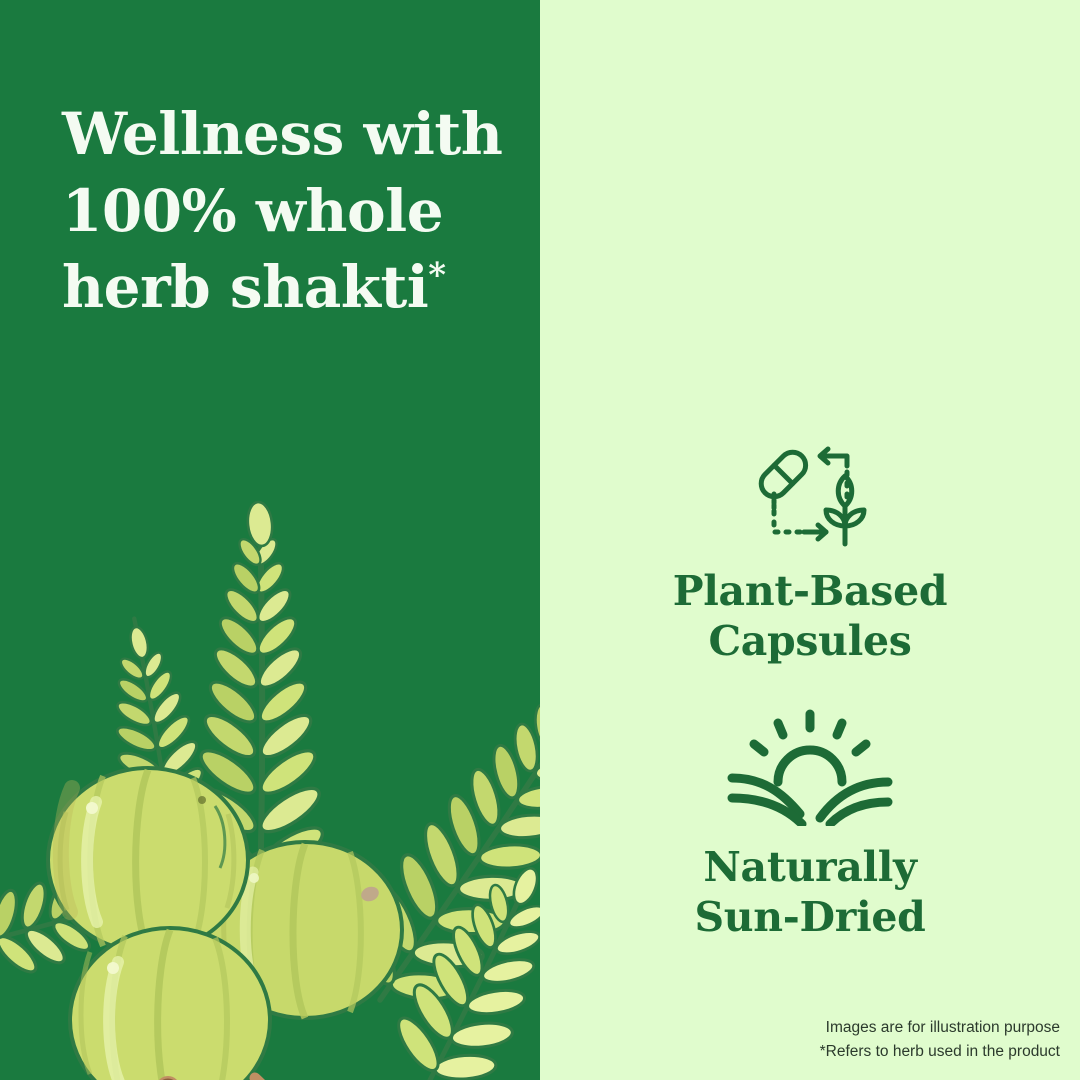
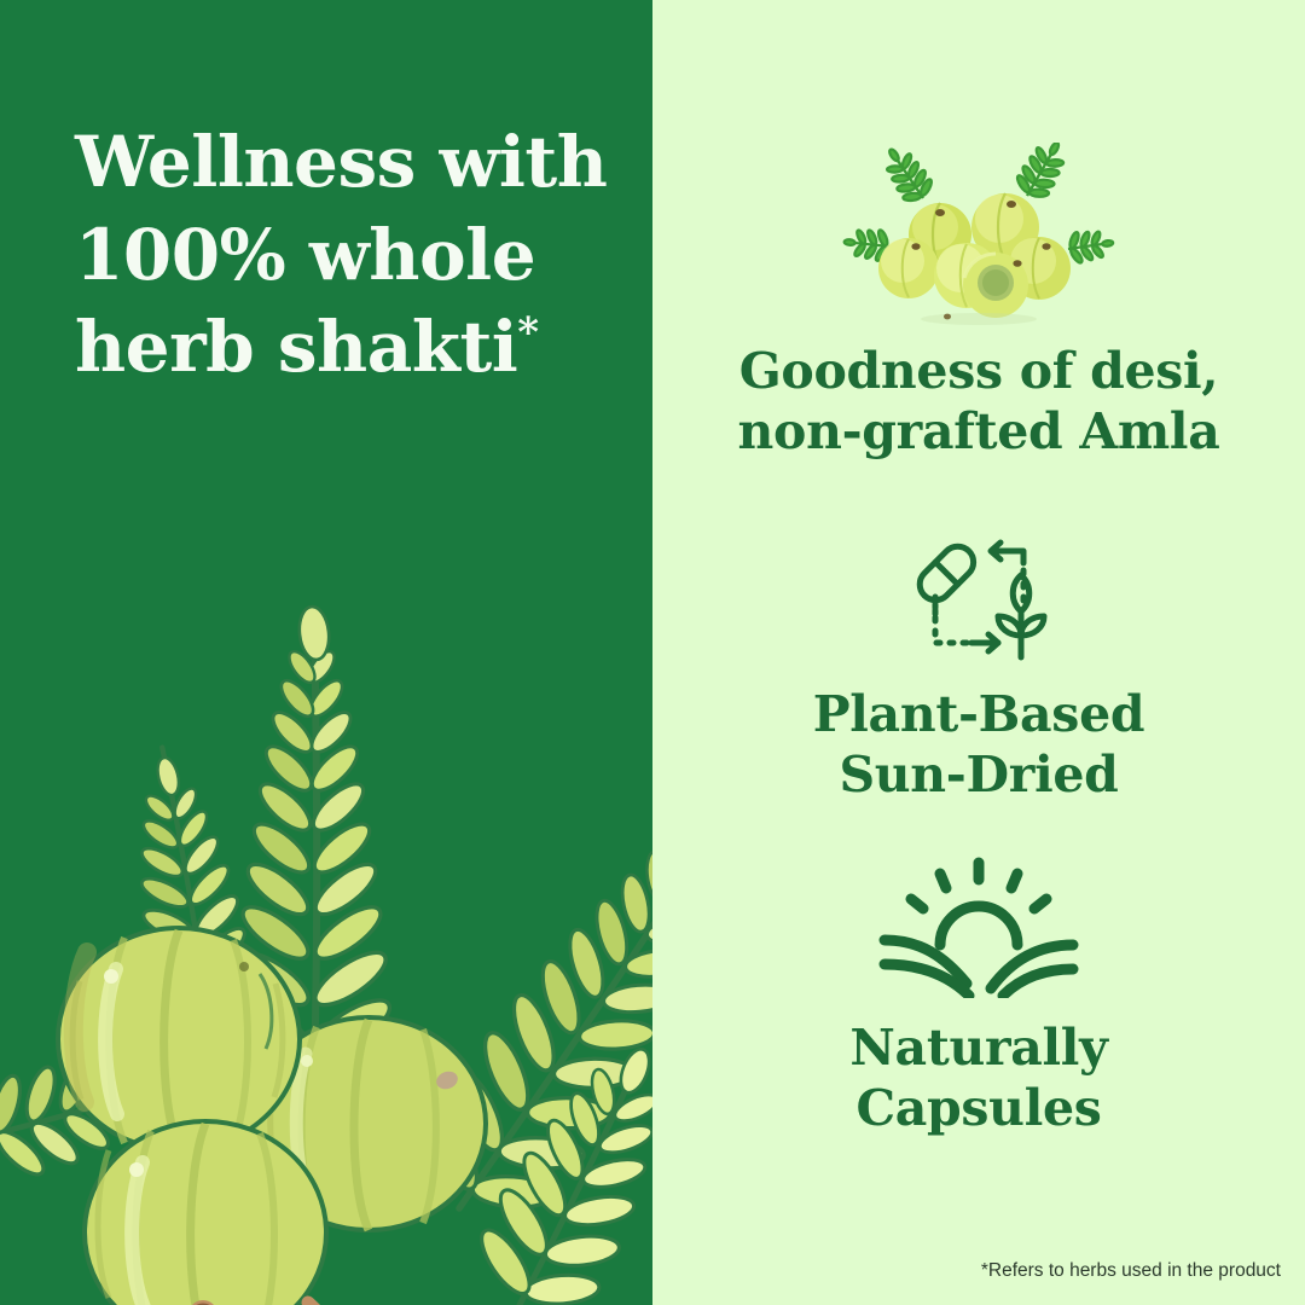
  Wellness with
  100% whole
  herb shakti*
+ Goodness of desi,
+ non-grafted Amla
  Plant-Based
- Capsules
+ Sun-Dried
  Naturally
- Sun-Dried
+ Capsules
- Images are for illustration purpose
- *Refers to herb used in the product
+ *Refers to herbs used in the product
